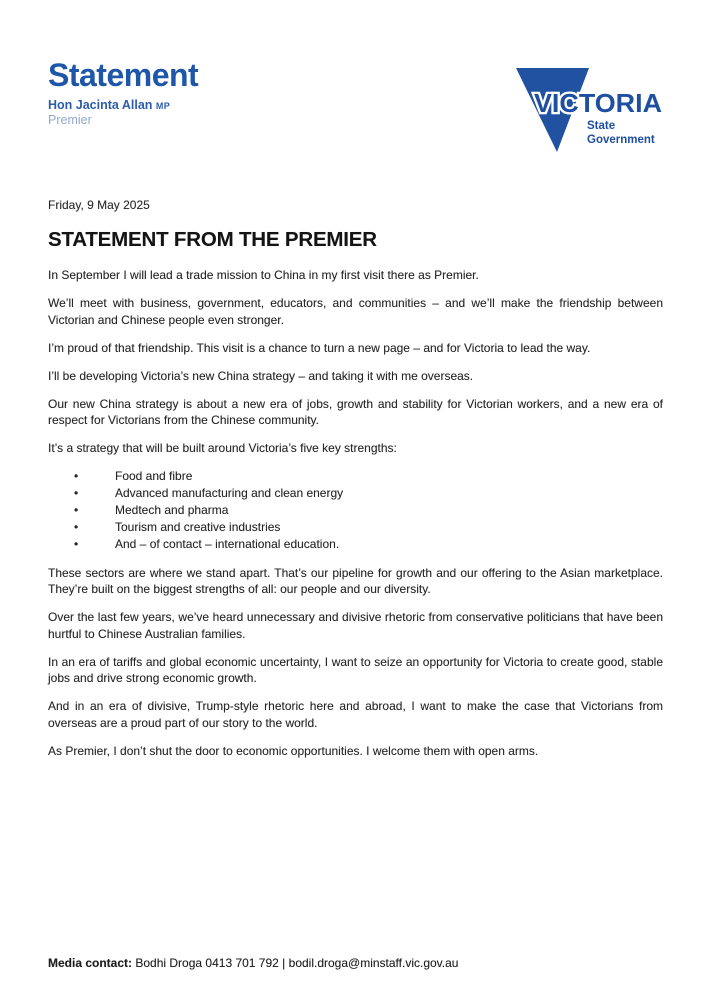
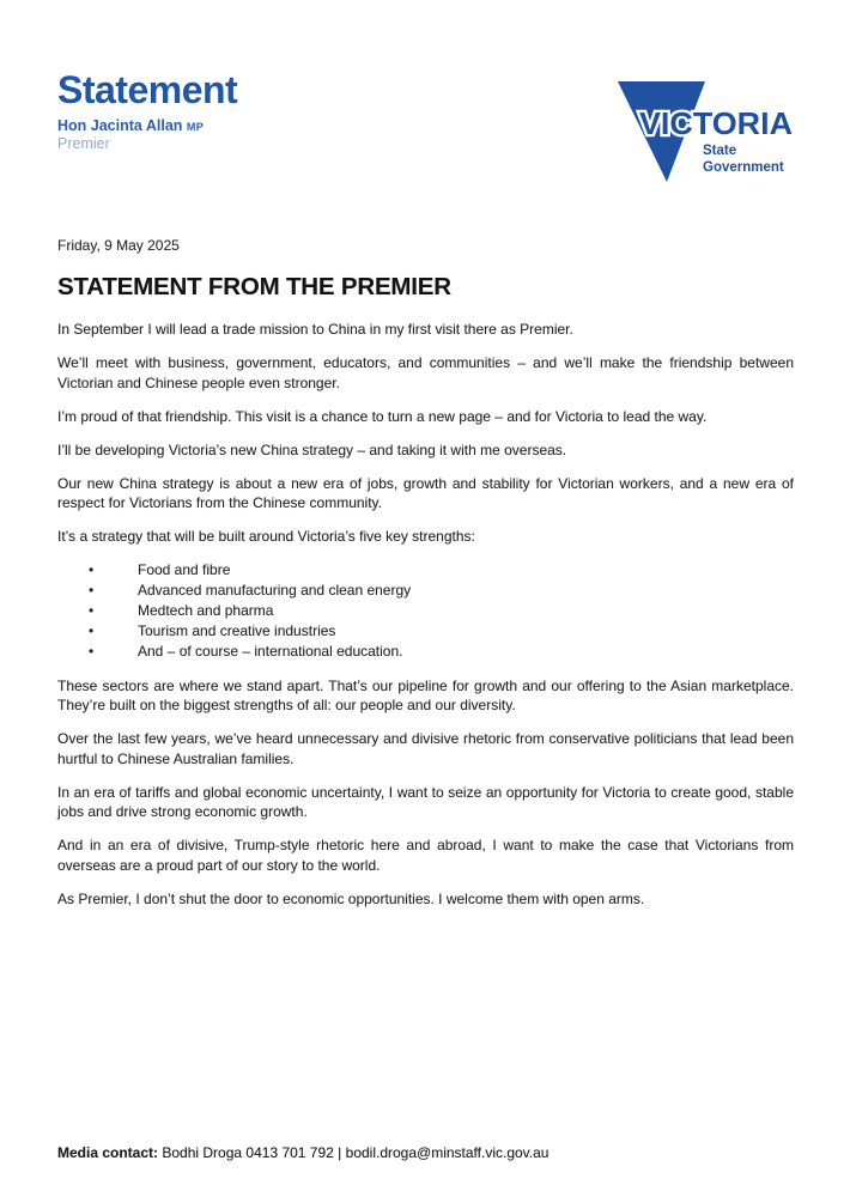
  Statement
  Hon Jacinta Allan MP
  Premier
  VICTORIA
  State
  Government
  Friday, 9 May 2025
  STATEMENT FROM THE PREMIER
  In September I will lead a trade mission to China in my first visit there as Premier.
  We’ll meet with business, government, educators, and communities – and we’ll make the friendship between Victorian and Chinese people even stronger.
  I’m proud of that friendship. This visit is a chance to turn a new page – and for Victoria to lead the way.
  I’ll be developing Victoria’s new China strategy – and taking it with me overseas.
  Our new China strategy is about a new era of jobs, growth and stability for Victorian workers, and a new era of respect for Victorians from the Chinese community.
  It’s a strategy that will be built around Victoria’s five key strengths:
  Food and fibre
  Advanced manufacturing and clean energy
  Medtech and pharma
  Tourism and creative industries
- And – of contact – international education.
+ And – of course – international education.
  These sectors are where we stand apart. That’s our pipeline for growth and our offering to the Asian marketplace. They’re built on the biggest strengths of all: our people and our diversity.
- Over the last few years, we’ve heard unnecessary and divisive rhetoric from conservative politicians that have been hurtful to Chinese Australian families.
+ Over the last few years, we’ve heard unnecessary and divisive rhetoric from conservative politicians that lead been hurtful to Chinese Australian families.
  In an era of tariffs and global economic uncertainty, I want to seize an opportunity for Victoria to create good, stable jobs and drive strong economic growth.
  And in an era of divisive, Trump-style rhetoric here and abroad, I want to make the case that Victorians from overseas are a proud part of our story to the world.
  As Premier, I don’t shut the door to economic opportunities. I welcome them with open arms.
  Media contact: Bodhi Droga 0413 701 792 | bodil.droga@minstaff.vic.gov.au
